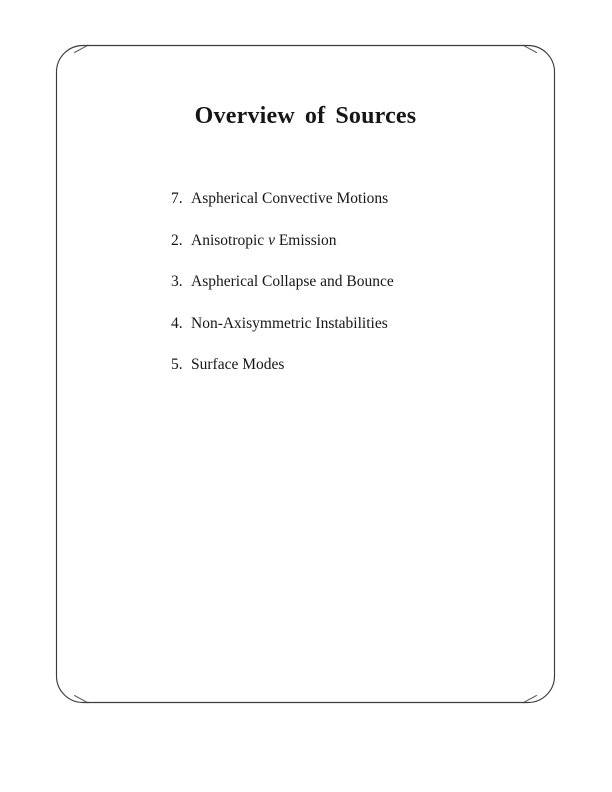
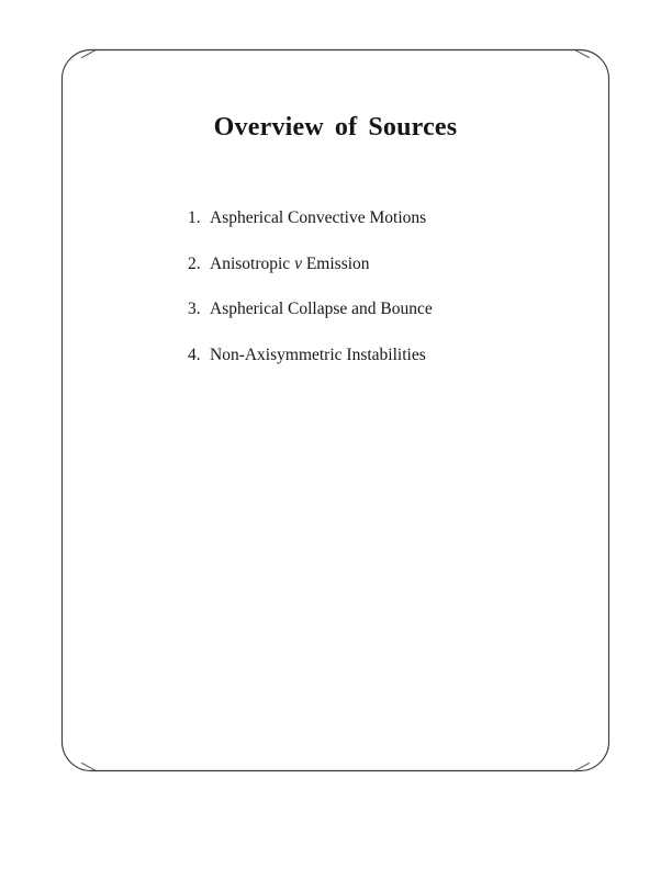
  Overview of Sources
- 7.
+ 1.
  Aspherical Convective Motions
  2.
  Anisotropic ν Emission
  3.
  Aspherical Collapse and Bounce
  4.
  Non-Axisymmetric Instabilities
- 5.
- Surface Modes
